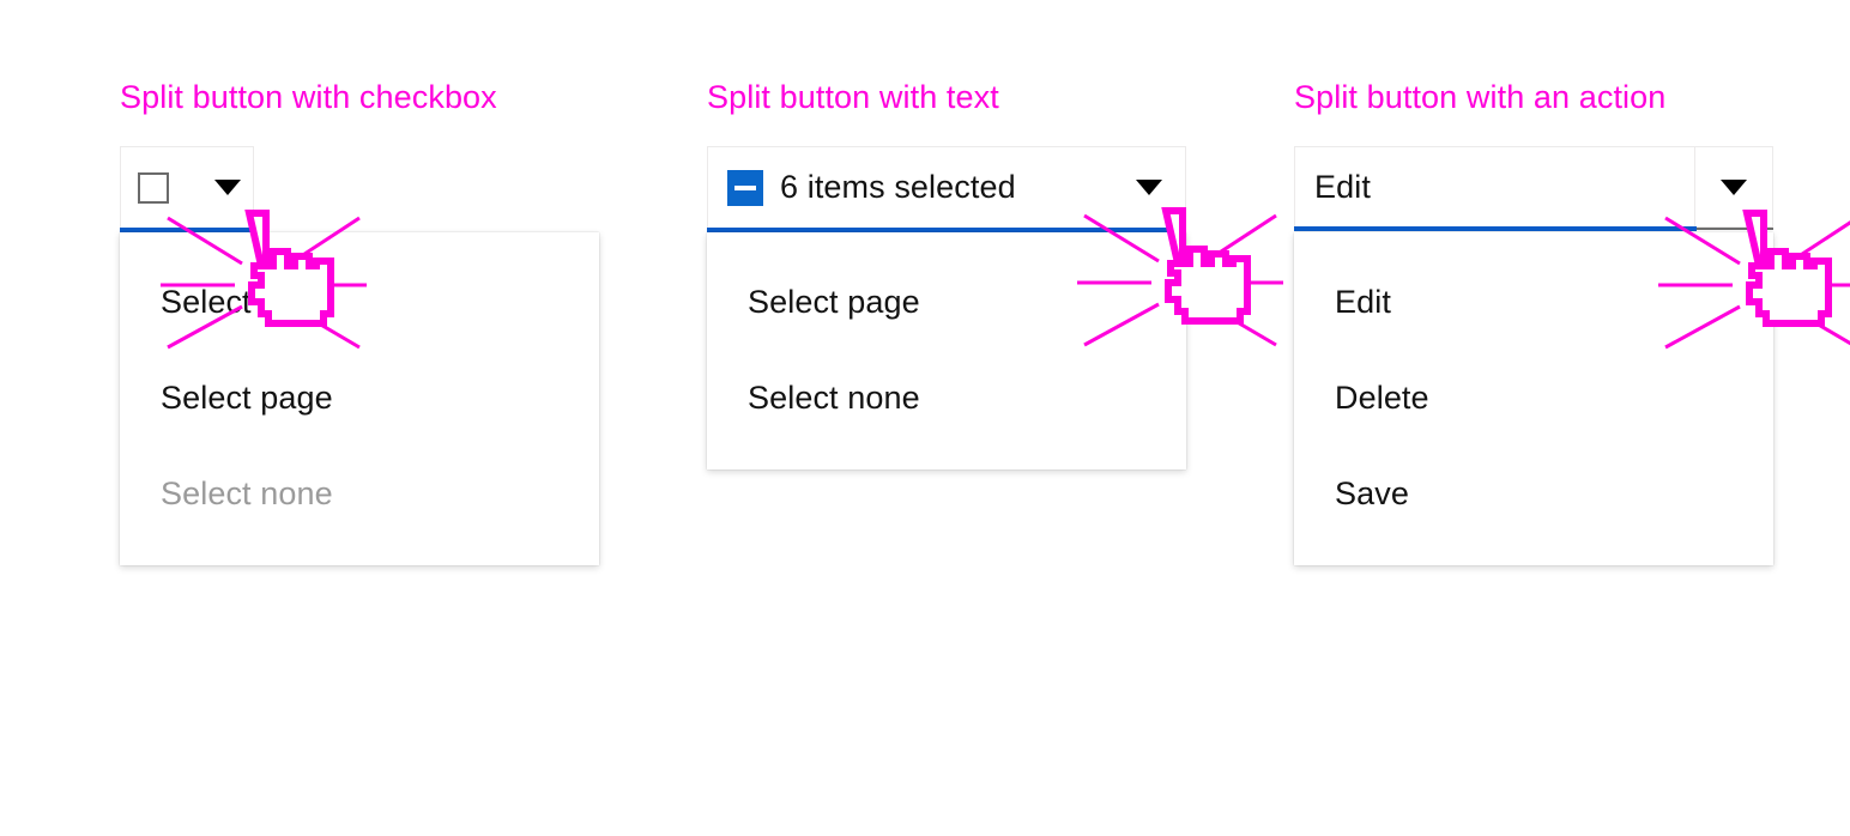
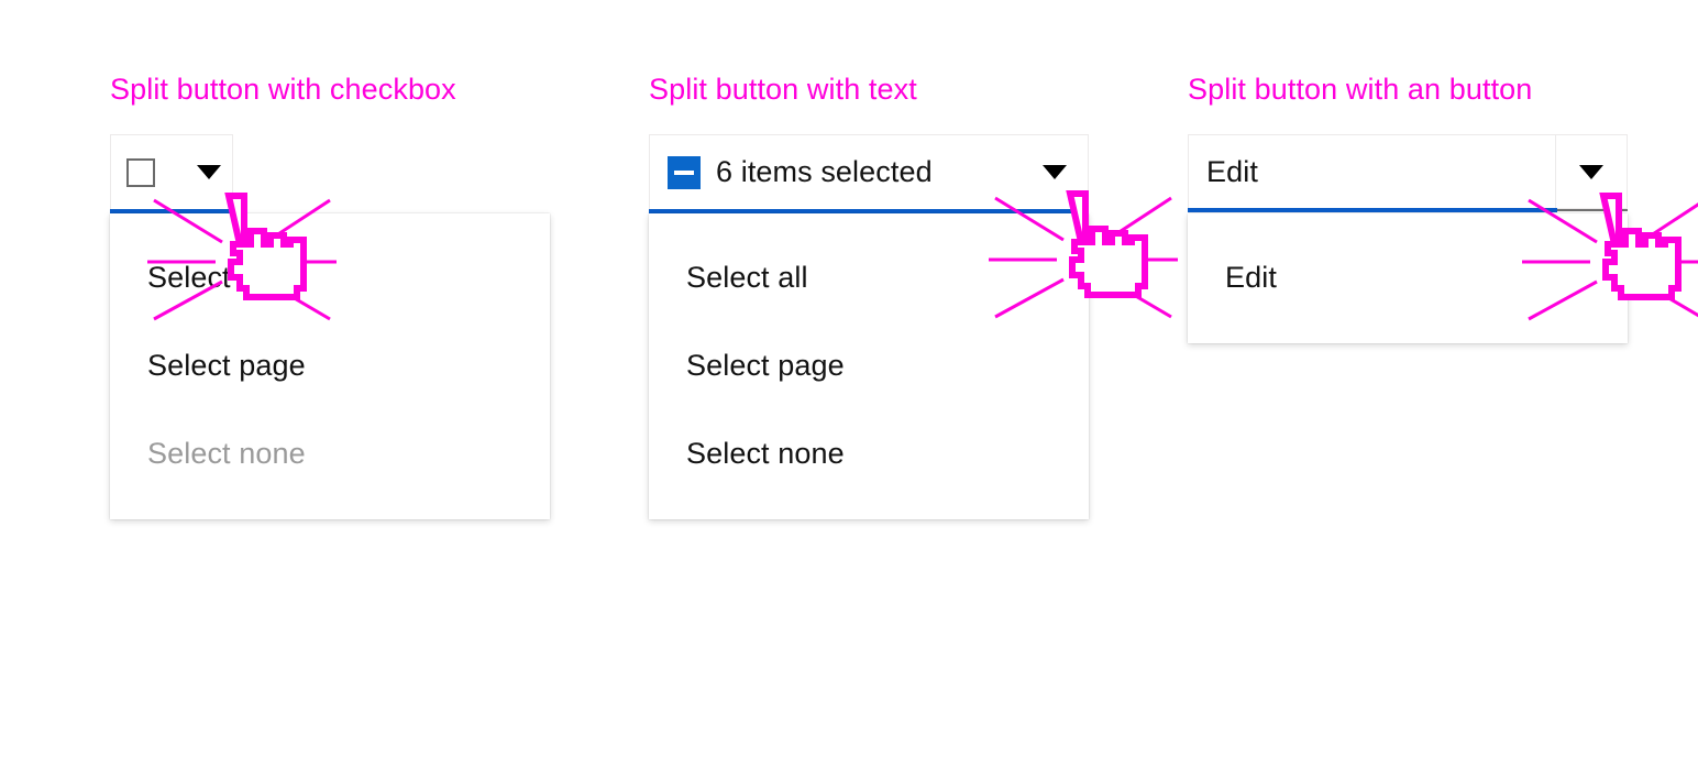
  Split button with checkbox
  Select page
  Select none
  Split button with text
  6 items selected
+ Select all
  Select page
  Select none
- Split button with an action
+ Split button with an button
  Edit
  Edit
- Delete
- Save
